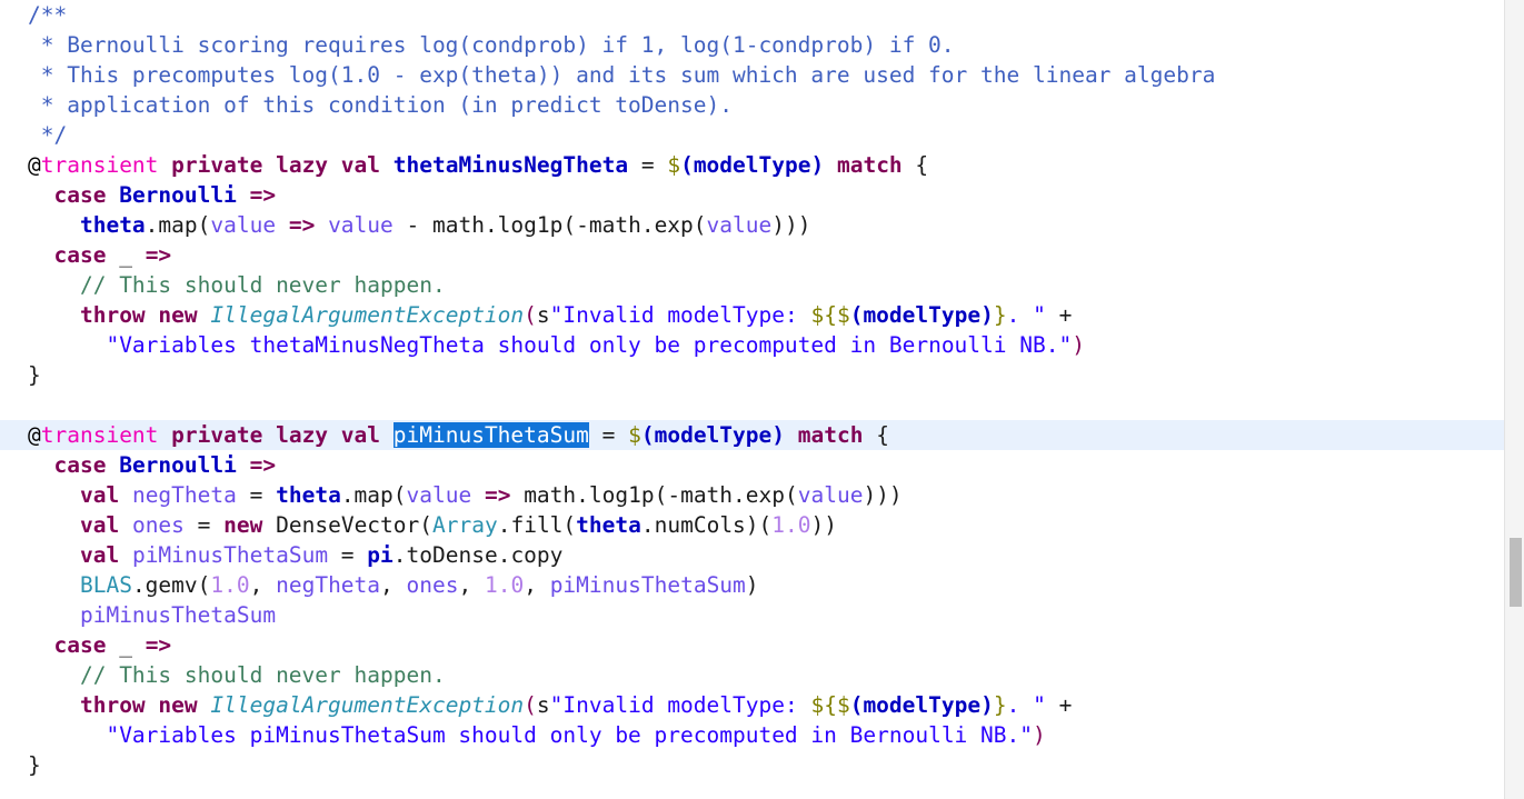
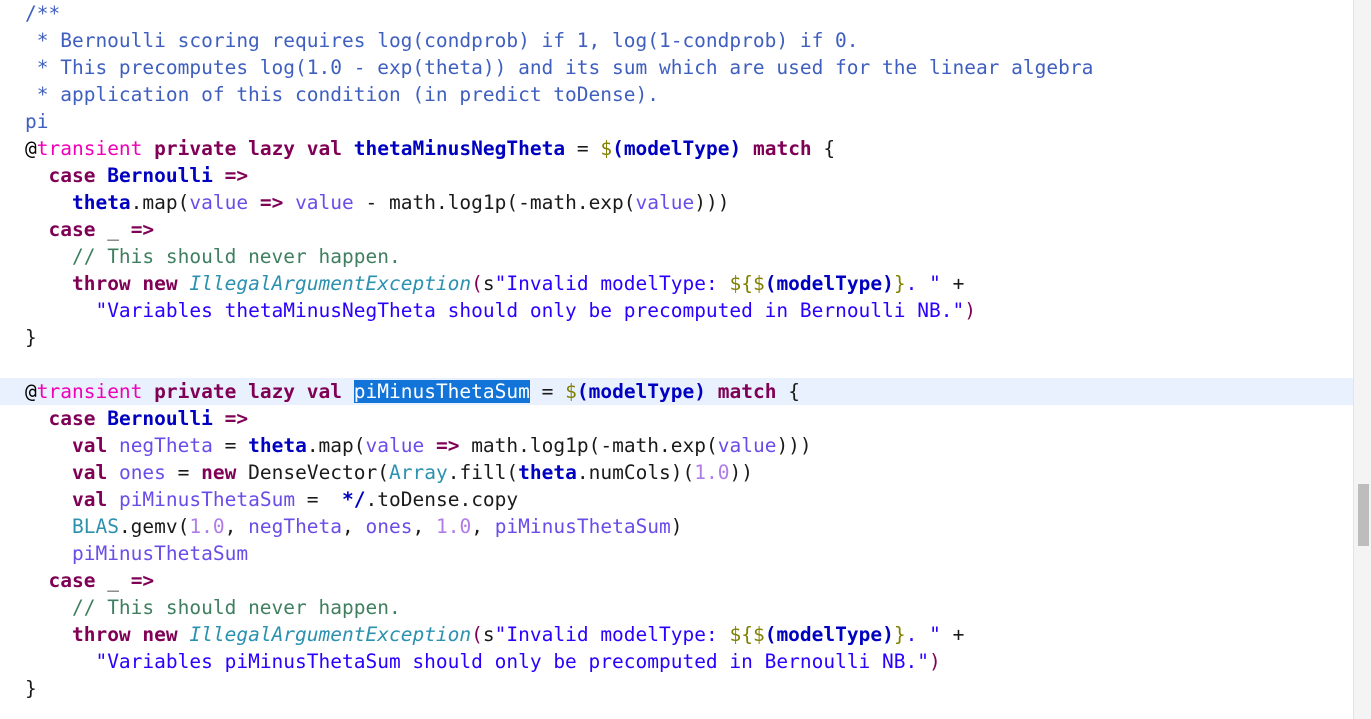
  /**
  * Bernoulli scoring requires log(condprob) if 1, log(1-condprob) if 0.
  * This precomputes log(1.0 - exp(theta)) and its sum which are used for the linear algebra
  * application of this condition (in predict toDense).
- */
+ pi
  @transient private lazy val thetaMinusNegTheta = $(modelType) match {
  case Bernoulli =>
  theta.map(value => value - math.log1p(-math.exp(value)))
  case _ =>
  // This should never happen.
  throw new IllegalArgumentException(s"Invalid modelType: ${$(modelType)}. " +
  "Variables thetaMinusNegTheta should only be precomputed in Bernoulli NB.")
  }
  @transient private lazy val piMinusThetaSum = $(modelType) match {
  case Bernoulli =>
  val negTheta = theta.map(value => math.log1p(-math.exp(value)))
  val ones = new DenseVector(Array.fill(theta.numCols)(1.0))
- val piMinusThetaSum = pi.toDense.copy
+ val piMinusThetaSum = */.toDense.copy
  BLAS.gemv(1.0, negTheta, ones, 1.0, piMinusThetaSum)
  piMinusThetaSum
  case _ =>
  // This should never happen.
  throw new IllegalArgumentException(s"Invalid modelType: ${$(modelType)}. " +
  "Variables piMinusThetaSum should only be precomputed in Bernoulli NB.")
  }
